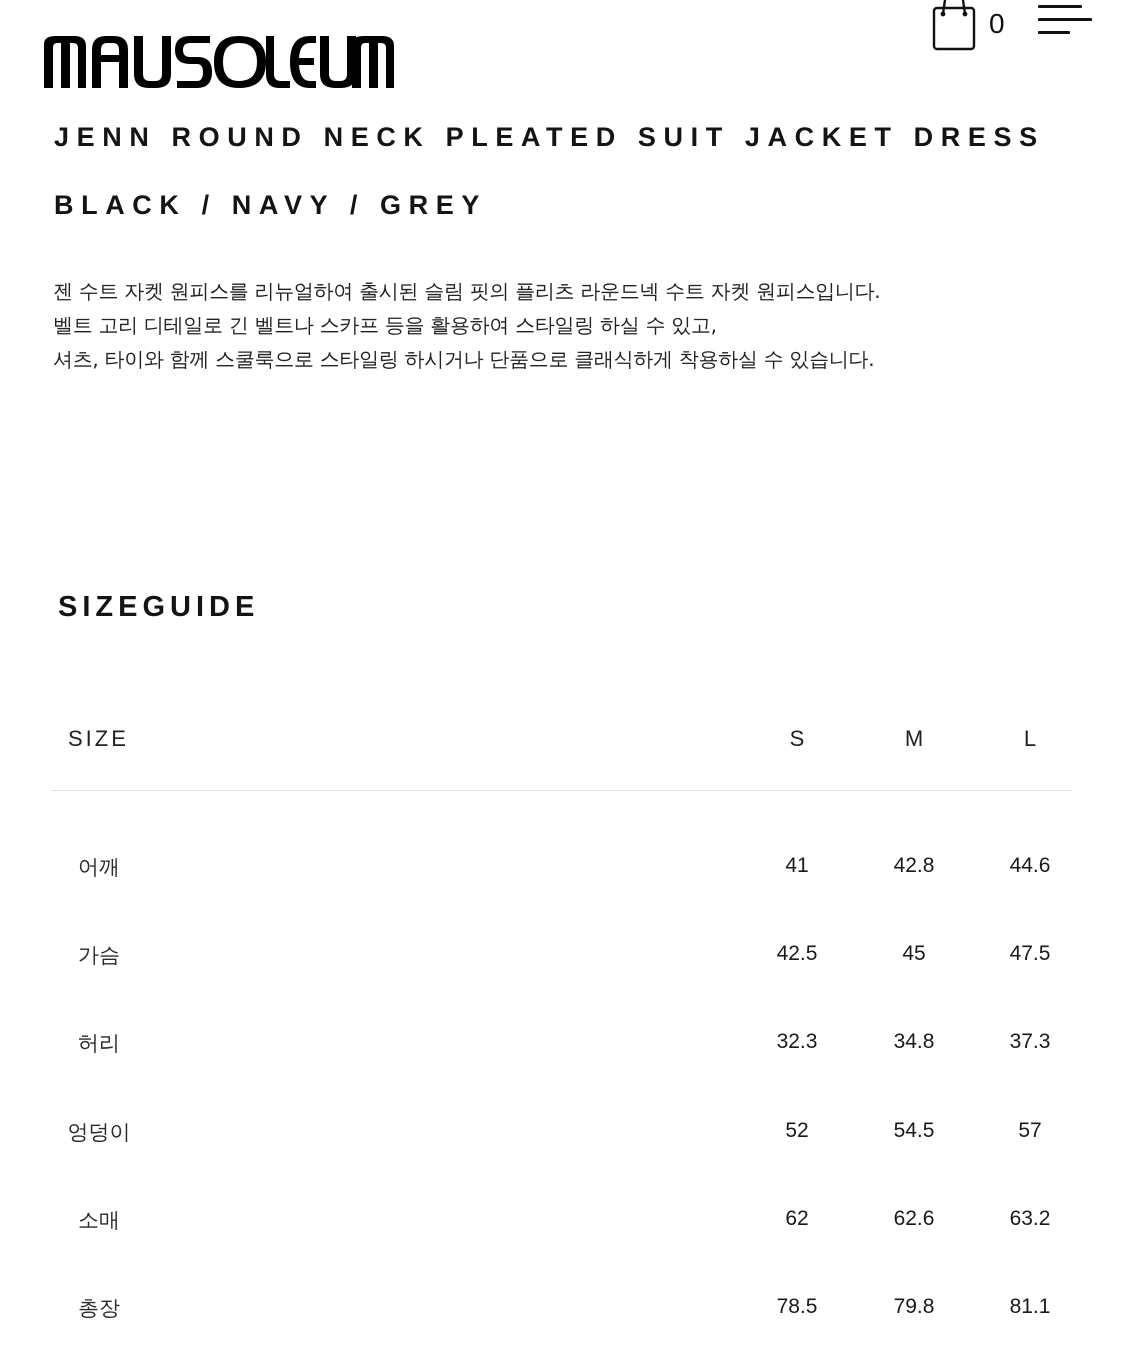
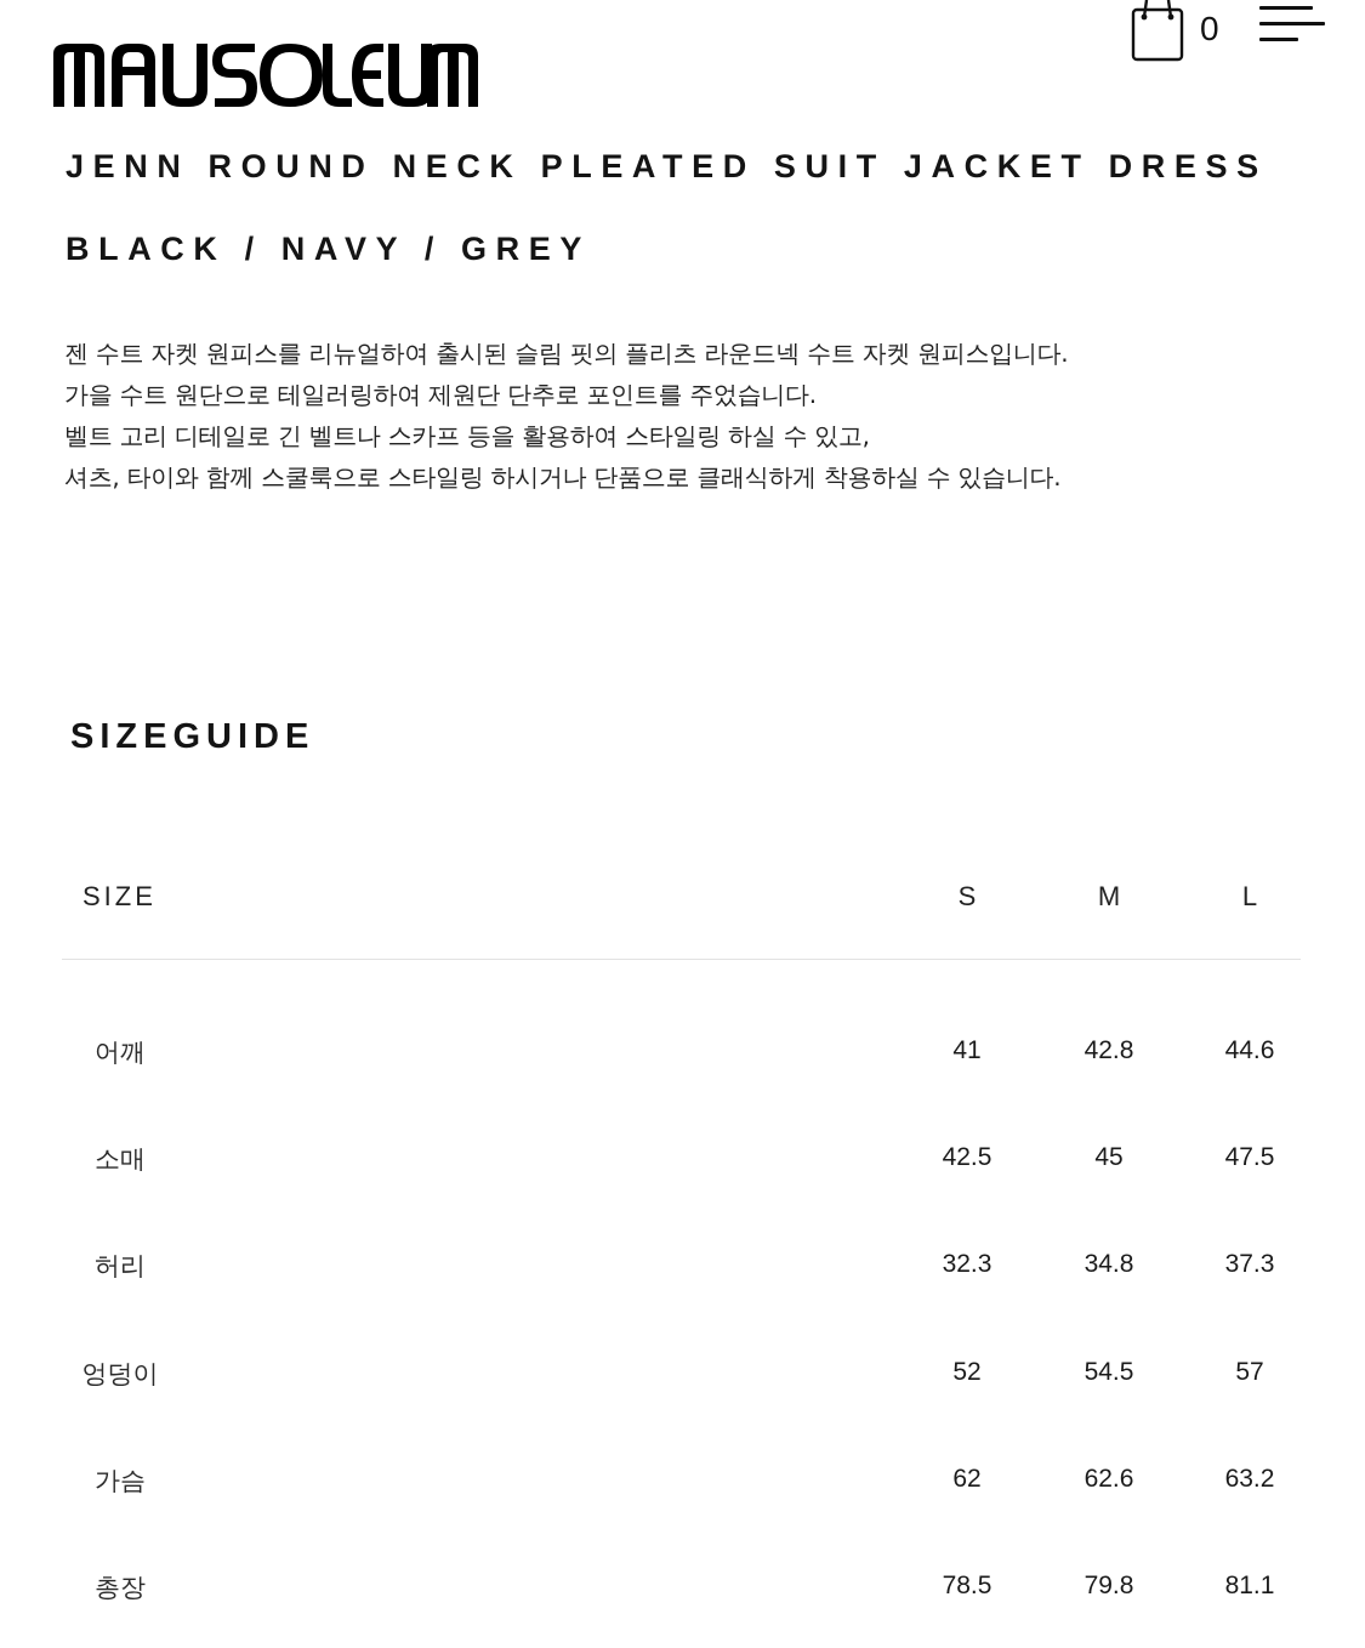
  0
  JENN ROUND NECK PLEATED SUIT JACKET DRESS
  BLACK / NAVY / GREY
  젠 수트 자켓 원피스를 리뉴얼하여 출시된 슬림 핏의 플리츠 라운드넥 수트 자켓 원피스입니다.
+ 가을 수트 원단으로 테일러링하여 제원단 단추로 포인트를 주었습니다.
  벨트 고리 디테일로 긴 벨트나 스카프 등을 활용하여 스타일링 하실 수 있고,
  셔츠, 타이와 함께 스쿨룩으로 스타일링 하시거나 단품으로 클래식하게 착용하실 수 있습니다.
  SIZEGUIDE
  SIZE
  S
  M
  L
  어깨
  41
  42.8
  44.6
- 가슴
+ 소매
  42.5
  45
  47.5
  허리
  32.3
  34.8
  37.3
  엉덩이
  52
  54.5
  57
- 소매
+ 가슴
  62
  62.6
  63.2
  총장
  78.5
  79.8
  81.1
